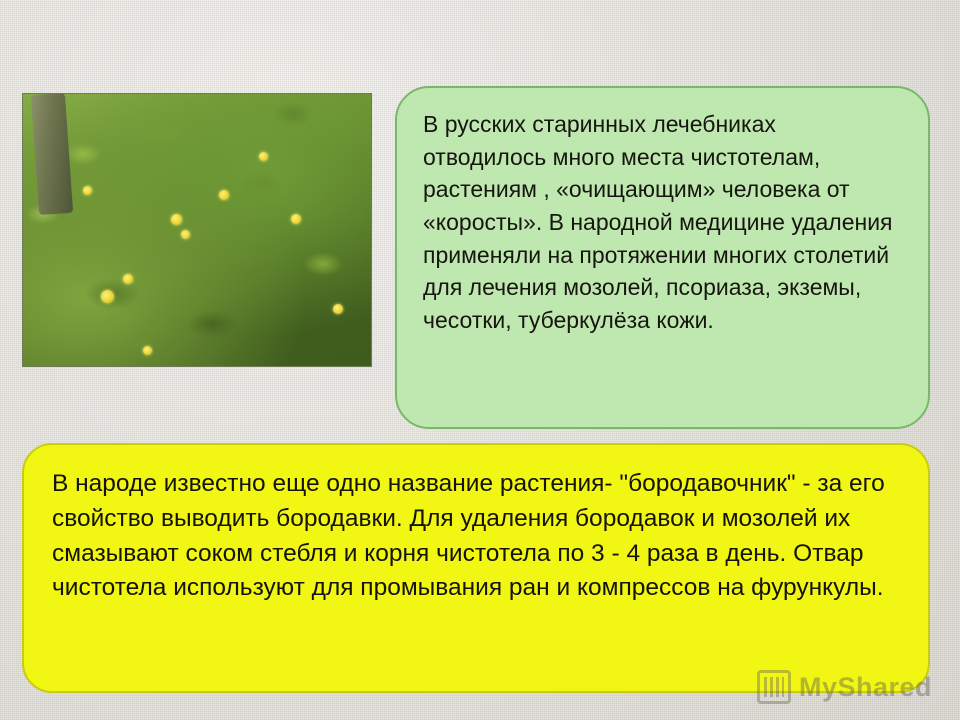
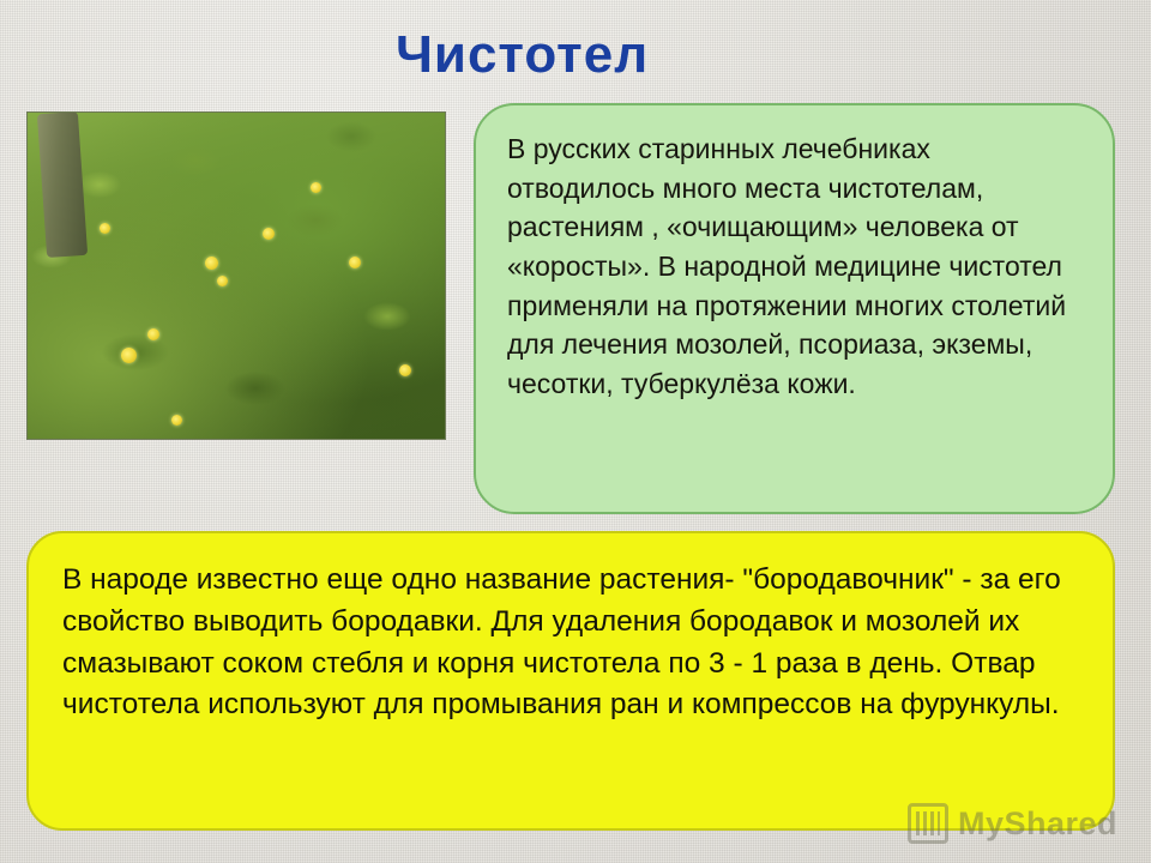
+ Чистотел
- В русских старинных лечебниках отводилось много места чистотелам, растениям , «очищающим» человека от «коросты». В народной медицине удаления применяли на протяжении многих столетий для лечения мозолей, псориаза, экземы, чесотки, туберкулёза кожи.
+ В русских старинных лечебниках отводилось много места чистотелам, растениям , «очищающим» человека от «коросты». В народной медицине чистотел применяли на протяжении многих столетий для лечения мозолей, псориаза, экземы, чесотки, туберкулёза кожи.
- В народе известно еще одно название растения- "бородавочник" - за его свойство выводить бородавки. Для удаления бородавок и мозолей их смазывают соком стебля и корня чистотела по 3 - 4 раза в день. Отвар чистотела используют для промывания ран и компрессов на фурункулы.
+ В народе известно еще одно название растения- "бородавочник" - за его свойство выводить бородавки. Для удаления бородавок и мозолей их смазывают соком стебля и корня чистотела по 3 - 1 раза в день. Отвар чистотела используют для промывания ран и компрессов на фурункулы.
  MyShared
